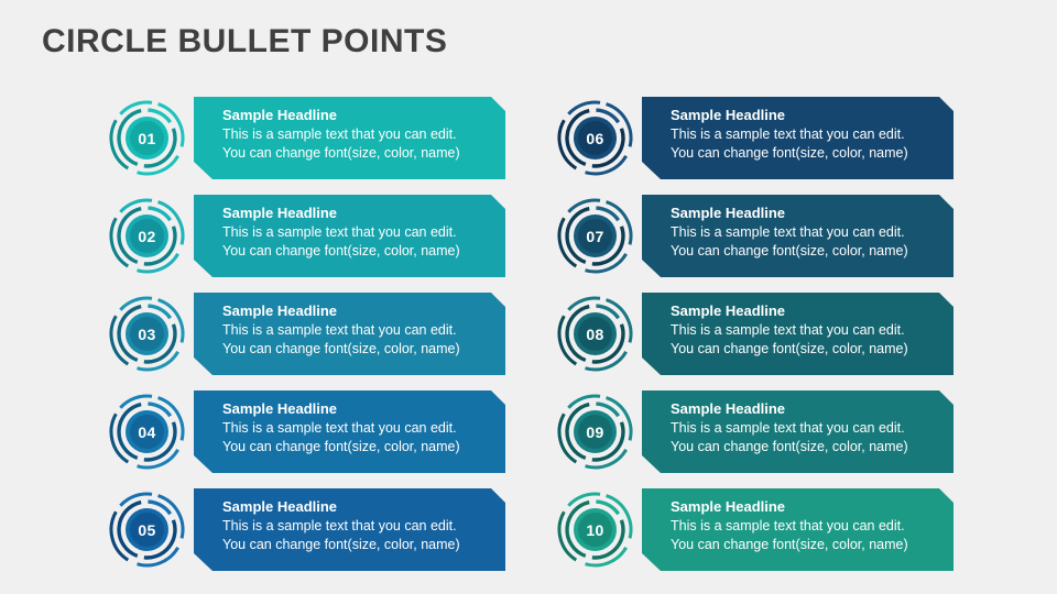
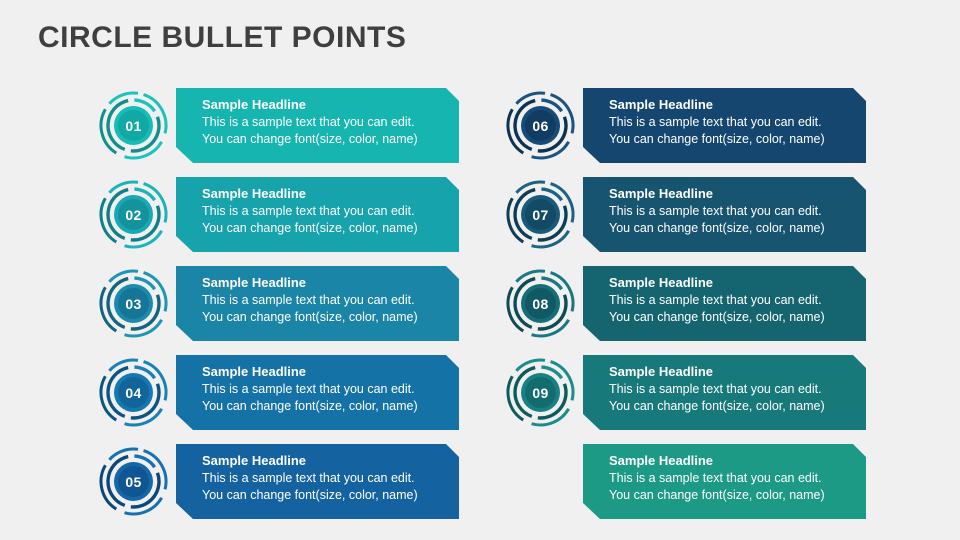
  CIRCLE BULLET POINTS
  Sample Headline
  This is a sample text that you can edit.
  You can change font(size, color, name)
  01
  Sample Headline
  This is a sample text that you can edit.
  You can change font(size, color, name)
  02
  Sample Headline
  This is a sample text that you can edit.
  You can change font(size, color, name)
  03
  Sample Headline
  This is a sample text that you can edit.
  You can change font(size, color, name)
  04
  Sample Headline
  This is a sample text that you can edit.
  You can change font(size, color, name)
  05
  Sample Headline
  This is a sample text that you can edit.
  You can change font(size, color, name)
  06
  Sample Headline
  This is a sample text that you can edit.
  You can change font(size, color, name)
  07
  Sample Headline
  This is a sample text that you can edit.
  You can change font(size, color, name)
  08
  Sample Headline
  This is a sample text that you can edit.
  You can change font(size, color, name)
  09
  Sample Headline
  This is a sample text that you can edit.
  You can change font(size, color, name)
- 10
